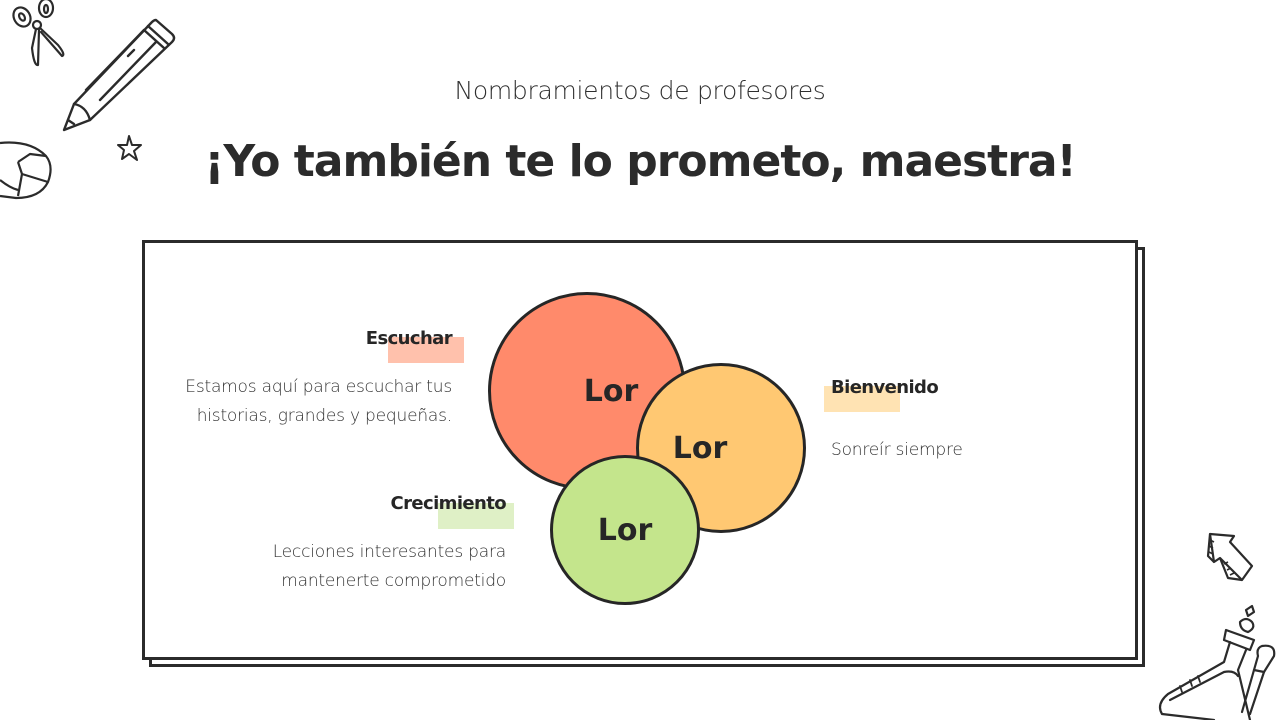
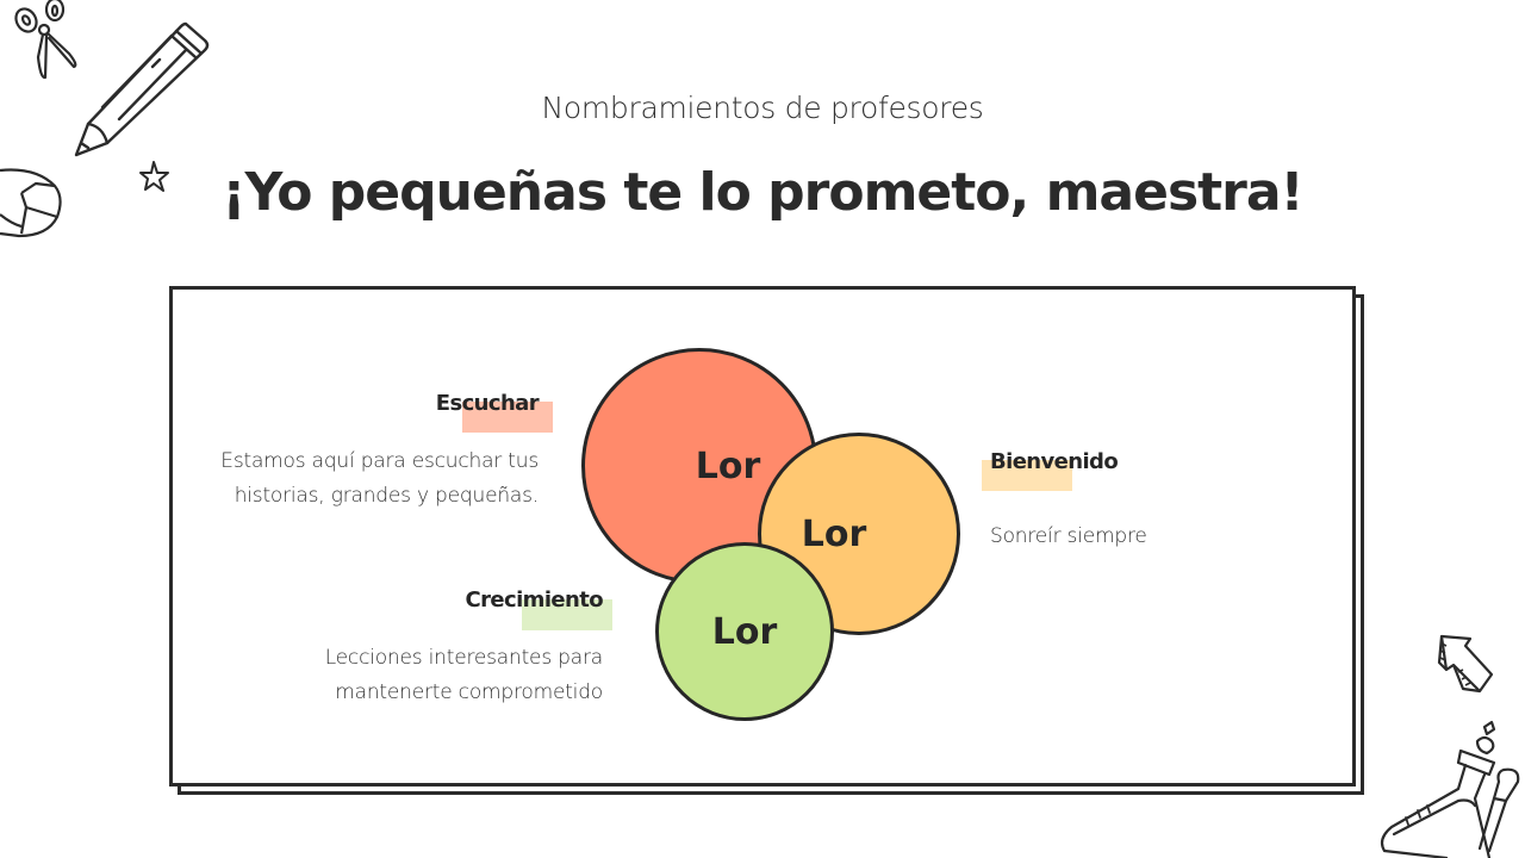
  Nombramientos de profesores
- ¡Yo también te lo prometo, maestra!
+ ¡Yo pequeñas te lo prometo, maestra!
  Lor
  Lor
  Lor
  Escuchar
  Estamos aquí para escuchar tus
  historias, grandes y pequeñas.
  Bienvenido
  Sonreír siempre
  Crecimiento
  Lecciones interesantes para
  mantenerte comprometido
